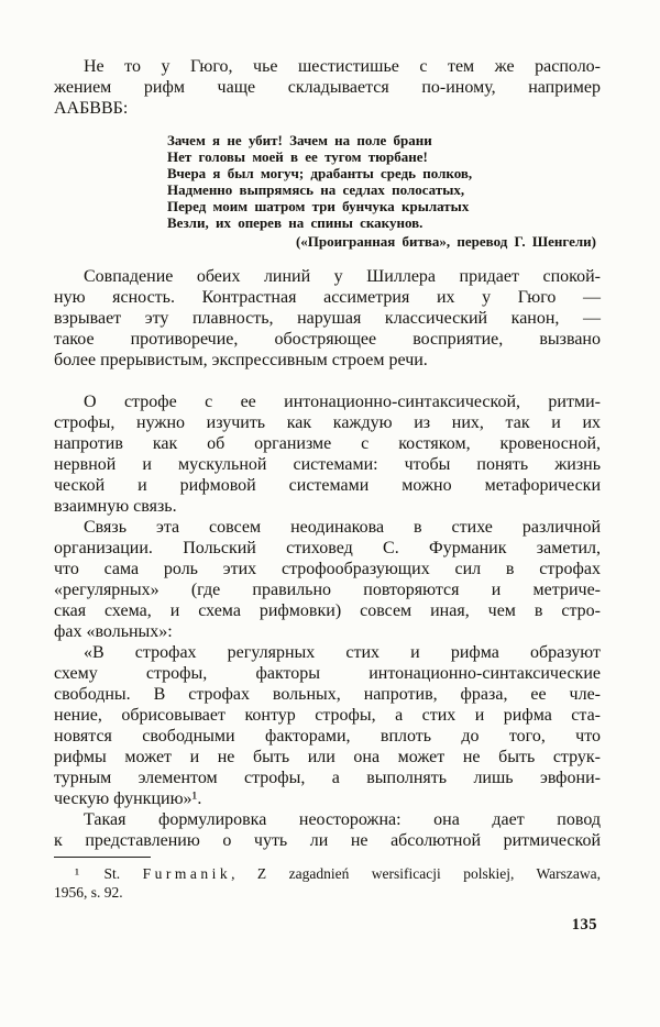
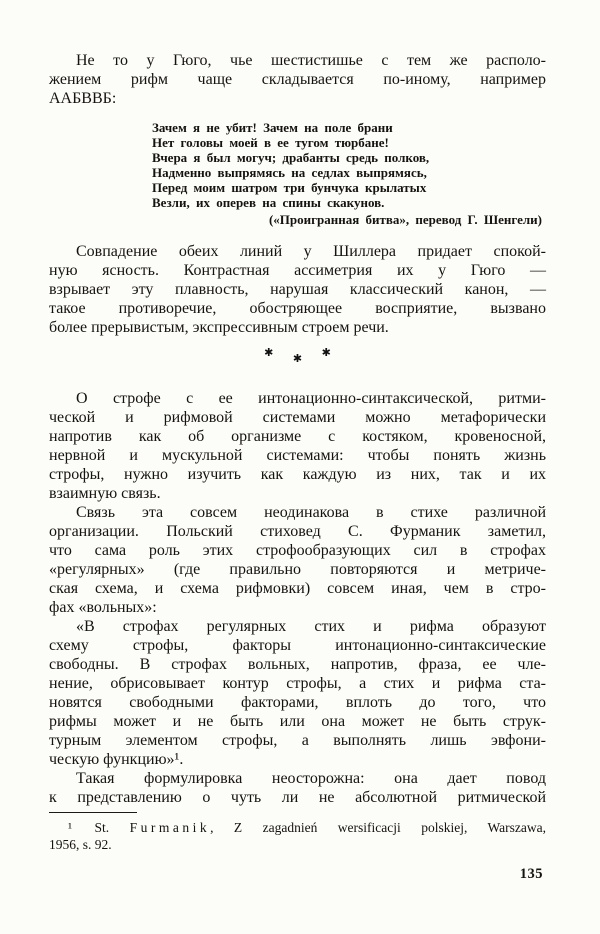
  Не то у Гюго, чье шестистишье с тем же располо-
  жением рифм чаще складывается по-иному, например
  ААБВВБ:
  Зачем я не убит! Зачем на поле брани
  Нет головы моей в ее тугом тюрбане!
  Вчера я был могуч; драбанты средь полков,
- Надменно выпрямясь на седлах полосатых,
+ Надменно выпрямясь на седлах выпрямясь,
  Перед моим шатром три бунчука крылатых
  Везли, их оперев на спины скакунов.
  («Проигранная битва», перевод Г. Шенгели)
  Совпадение обеих линий у Шиллера придает спокой-
  ную ясность. Контрастная ассиметрия их у Гюго —
  взрывает эту плавность, нарушая классический канон, —
  такое противоречие, обостряющее восприятие, вызвано
  более прерывистым, экспрессивным строем речи.
+ ✱ ✱ ✱
  О строфе с ее интонационно-синтаксической, ритми-
- строфы, нужно изучить как каждую из них, так и их
+ ческой и рифмовой системами можно метафорически
  напротив как об организме с костяком, кровеносной,
  нервной и мускульной системами: чтобы понять жизнь
- ческой и рифмовой системами можно метафорически
+ строфы, нужно изучить как каждую из них, так и их
  взаимную связь.
  Связь эта совсем неодинакова в стихе различной
  организации. Польский стиховед С. Фурманик заметил,
  что сама роль этих строфообразующих сил в строфах
  «регулярных» (где правильно повторяются и метриче-
  ская схема, и схема рифмовки) совсем иная, чем в стро-
  фах «вольных»:
  «В строфах регулярных стих и рифма образуют
  схему строфы, факторы интонационно-синтаксические
  свободны. В строфах вольных, напротив, фраза, ее чле-
  нение, обрисовывает контур строфы, а стих и рифма ста-
  новятся свободными факторами, вплоть до того, что
  рифмы может и не быть или она может не быть струк-
  турным элементом строфы, а выполнять лишь эвфони-
  ческую функцию»¹.
  Такая формулировка неосторожна: она дает повод
  к представлению о чуть ли не абсолютной ритмической
  ¹ St. Furmanik, Z zagadnień wersificacji polskiej, Warszawa,
  1956, s. 92.
  135
